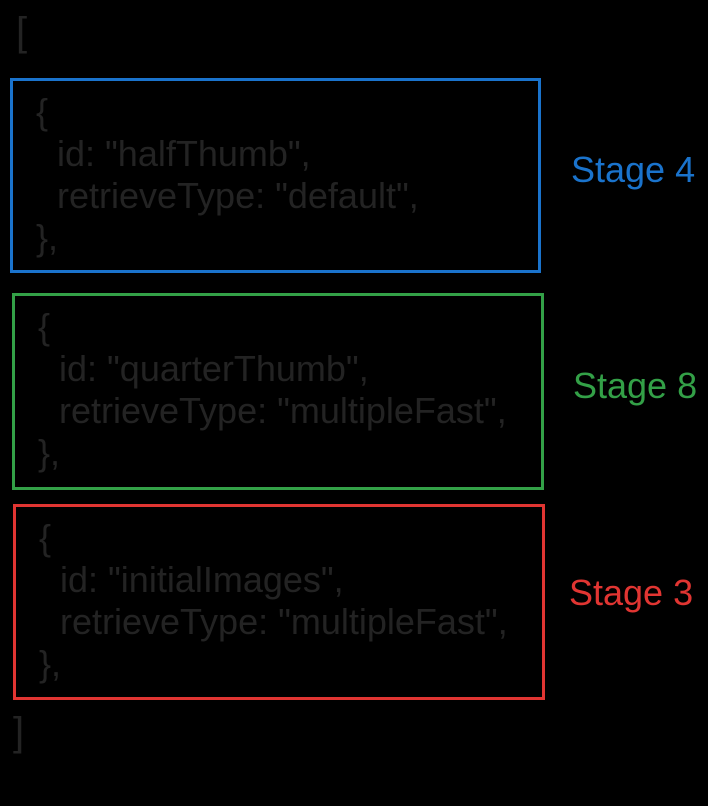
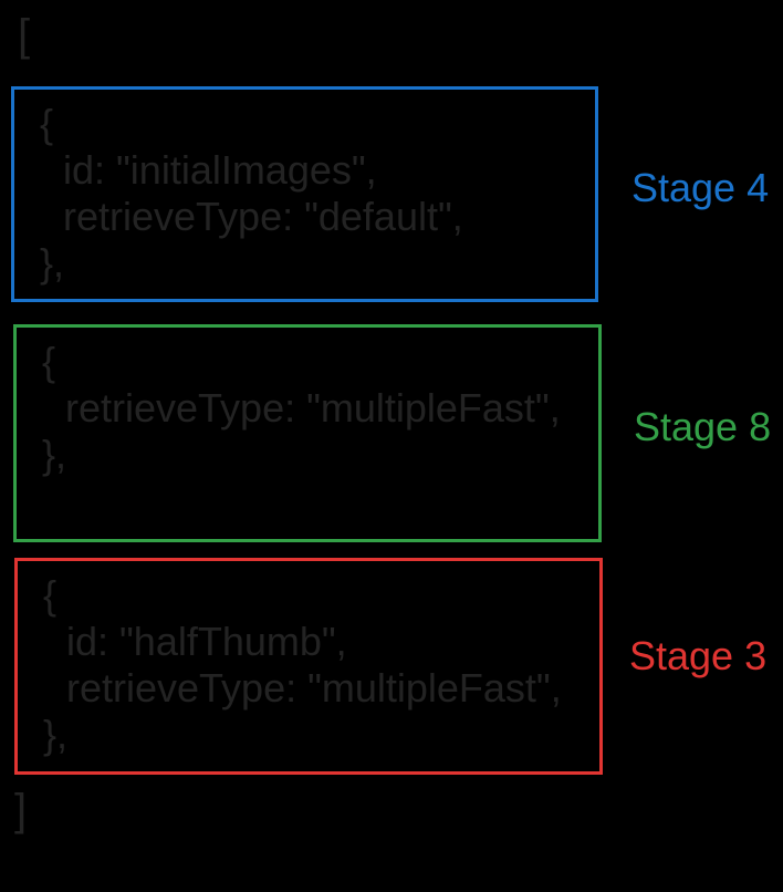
  [
  {
- id: "halfThumb",
+ id: "initialImages",
  retrieveType: "default",
  },
  Stage 4
  {
- id: "quarterThumb",
  retrieveType: "multipleFast",
  },
  Stage 8
  {
- id: "initialImages",
+ id: "halfThumb",
  retrieveType: "multipleFast",
  },
  Stage 3
  ]
